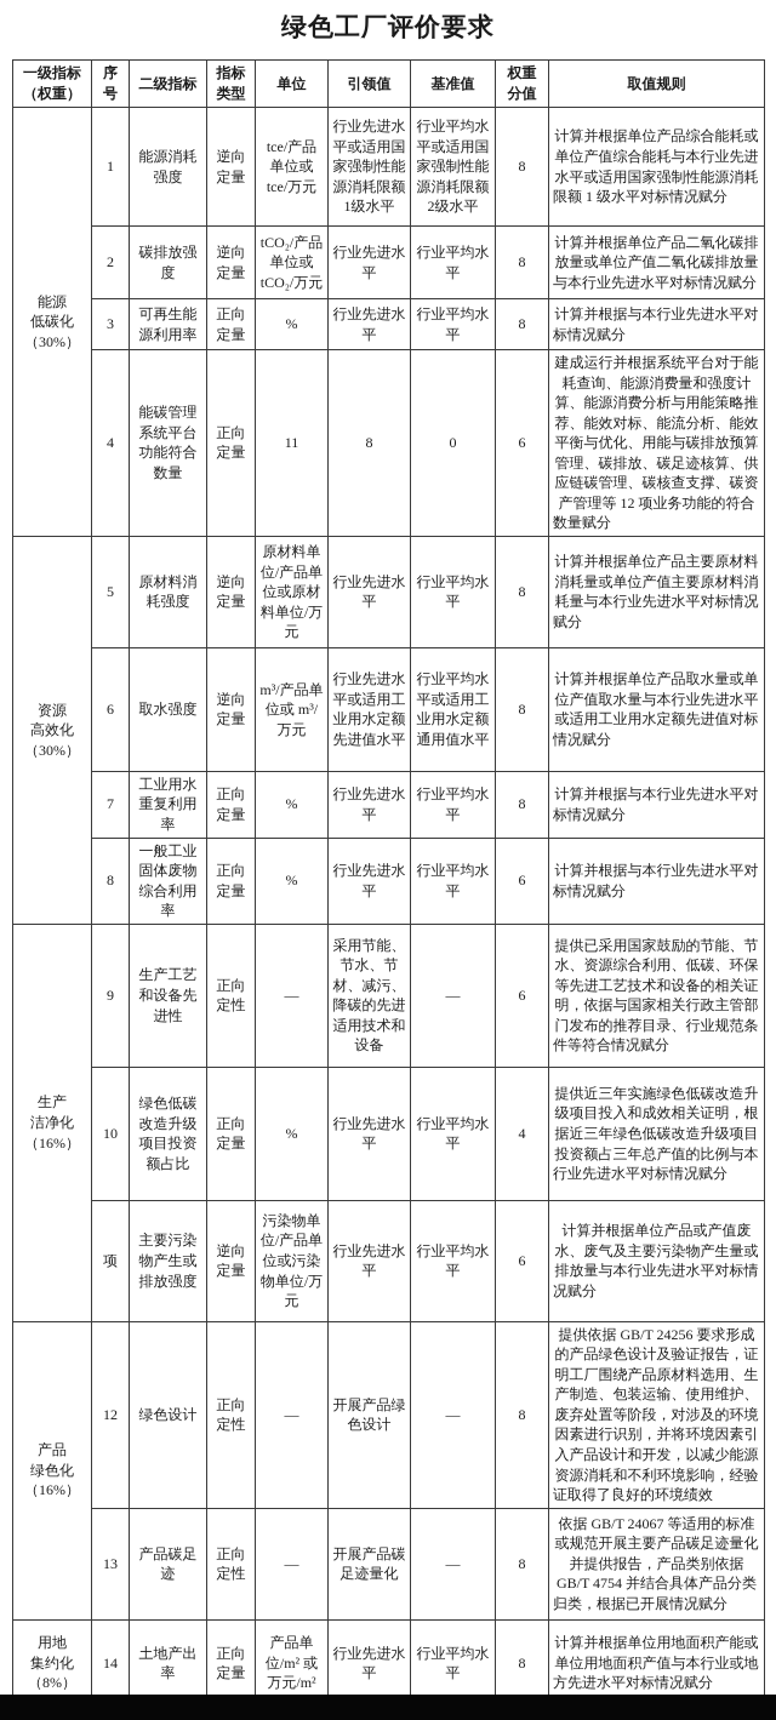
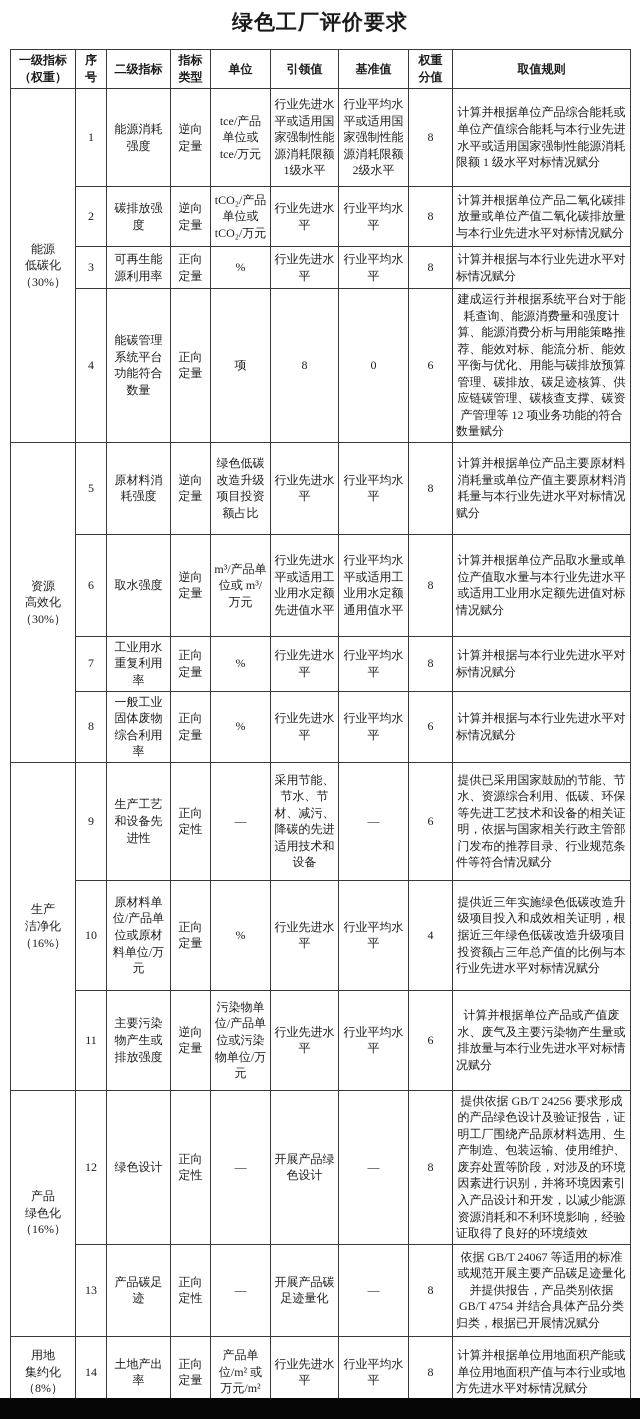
  绿色工厂评价要求
  一级指标 （权重）	序 号	二级指标	指标 类型	单位	引领值	基准值	权重 分值	取值规则
  能源 低碳化 （30%）	1	能源消耗强度	逆向定量	tce/产品单位或 tce/万元	行业先进水平或适用国家强制性能源消耗限额1级水平	行业平均水平或适用国家强制性能源消耗限额2级水平	8	计算并根据单位产品综合能耗或单位产值综合能耗与本行业先进水平或适用国家强制性能源消耗限额 1 级水平对标情况赋分
  2	碳排放强度	逆向定量	tCO₂/产品单位或 tCO₂/万元	行业先进水平	行业平均水平	8	计算并根据单位产品二氧化碳排放量或单位产值二氧化碳排放量与本行业先进水平对标情况赋分
  3	可再生能源利用率	正向定量	%	行业先进水平	行业平均水平	8	计算并根据与本行业先进水平对标情况赋分
- 4	能碳管理系统平台功能符合数量	正向定量	11	8	0	6	建成运行并根据系统平台对于能耗查询、能源消费量和强度计算、能源消费分析与用能策略推荐、能效对标、能流分析、能效平衡与优化、用能与碳排放预算管理、碳排放、碳足迹核算、供应链碳管理、碳核查支撑、碳资产管理等 12 项业务功能的符合数量赋分
+ 4	能碳管理系统平台功能符合数量	正向定量	项	8	0	6	建成运行并根据系统平台对于能耗查询、能源消费量和强度计算、能源消费分析与用能策略推荐、能效对标、能流分析、能效平衡与优化、用能与碳排放预算管理、碳排放、碳足迹核算、供应链碳管理、碳核查支撑、碳资产管理等 12 项业务功能的符合数量赋分
- 资源 高效化 （30%）	5	原材料消耗强度	逆向定量	原材料单位/产品单位或原材料单位/万元	行业先进水平	行业平均水平	8	计算并根据单位产品主要原材料消耗量或单位产值主要原材料消耗量与本行业先进水平对标情况赋分
+ 资源 高效化 （30%）	5	原材料消耗强度	逆向定量	绿色低碳改造升级项目投资额占比	行业先进水平	行业平均水平	8	计算并根据单位产品主要原材料消耗量或单位产值主要原材料消耗量与本行业先进水平对标情况赋分
  6	取水强度	逆向定量	m³/产品单位或 m³/万元	行业先进水平或适用工业用水定额先进值水平	行业平均水平或适用工业用水定额通用值水平	8	计算并根据单位产品取水量或单位产值取水量与本行业先进水平或适用工业用水定额先进值对标情况赋分
  7	工业用水重复利用率	正向定量	%	行业先进水平	行业平均水平	8	计算并根据与本行业先进水平对标情况赋分
  8	一般工业固体废物综合利用率	正向定量	%	行业先进水平	行业平均水平	6	计算并根据与本行业先进水平对标情况赋分
  生产 洁净化 （16%）	9	生产工艺和设备先进性	正向定性	—	采用节能、节水、节材、减污、降碳的先进适用技术和设备	—	6	提供已采用国家鼓励的节能、节水、资源综合利用、低碳、环保等先进工艺技术和设备的相关证明，依据与国家相关行政主管部门发布的推荐目录、行业规范条件等符合情况赋分
- 10	绿色低碳改造升级项目投资额占比	正向定量	%	行业先进水平	行业平均水平	4	提供近三年实施绿色低碳改造升级项目投入和成效相关证明，根据近三年绿色低碳改造升级项目投资额占三年总产值的比例与本行业先进水平对标情况赋分
+ 10	原材料单位/产品单位或原材料单位/万元	正向定量	%	行业先进水平	行业平均水平	4	提供近三年实施绿色低碳改造升级项目投入和成效相关证明，根据近三年绿色低碳改造升级项目投资额占三年总产值的比例与本行业先进水平对标情况赋分
- 项	主要污染物产生或排放强度	逆向定量	污染物单位/产品单位或污染物单位/万元	行业先进水平	行业平均水平	6	计算并根据单位产品或产值废水、废气及主要污染物产生量或排放量与本行业先进水平对标情况赋分
+ 11	主要污染物产生或排放强度	逆向定量	污染物单位/产品单位或污染物单位/万元	行业先进水平	行业平均水平	6	计算并根据单位产品或产值废水、废气及主要污染物产生量或排放量与本行业先进水平对标情况赋分
  产品 绿色化 （16%）	12	绿色设计	正向定性	—	开展产品绿色设计	—	8	提供依据 GB/T 24256 要求形成的产品绿色设计及验证报告，证明工厂围绕产品原材料选用、生产制造、包装运输、使用维护、废弃处置等阶段，对涉及的环境因素进行识别，并将环境因素引入产品设计和开发，以减少能源资源消耗和不利环境影响，经验证取得了良好的环境绩效
  13	产品碳足迹	正向定性	—	开展产品碳足迹量化	—	8	依据 GB/T 24067 等适用的标准或规范开展主要产品碳足迹量化并提供报告，产品类别依据 GB/T 4754 并结合具体产品分类归类，根据已开展情况赋分
  用地 集约化 （8%）	14	土地产出率	正向定量	产品单位/m² 或万元/m²	行业先进水平	行业平均水平	8	计算并根据单位用地面积产能或单位用地面积产值与本行业或地方先进水平对标情况赋分
